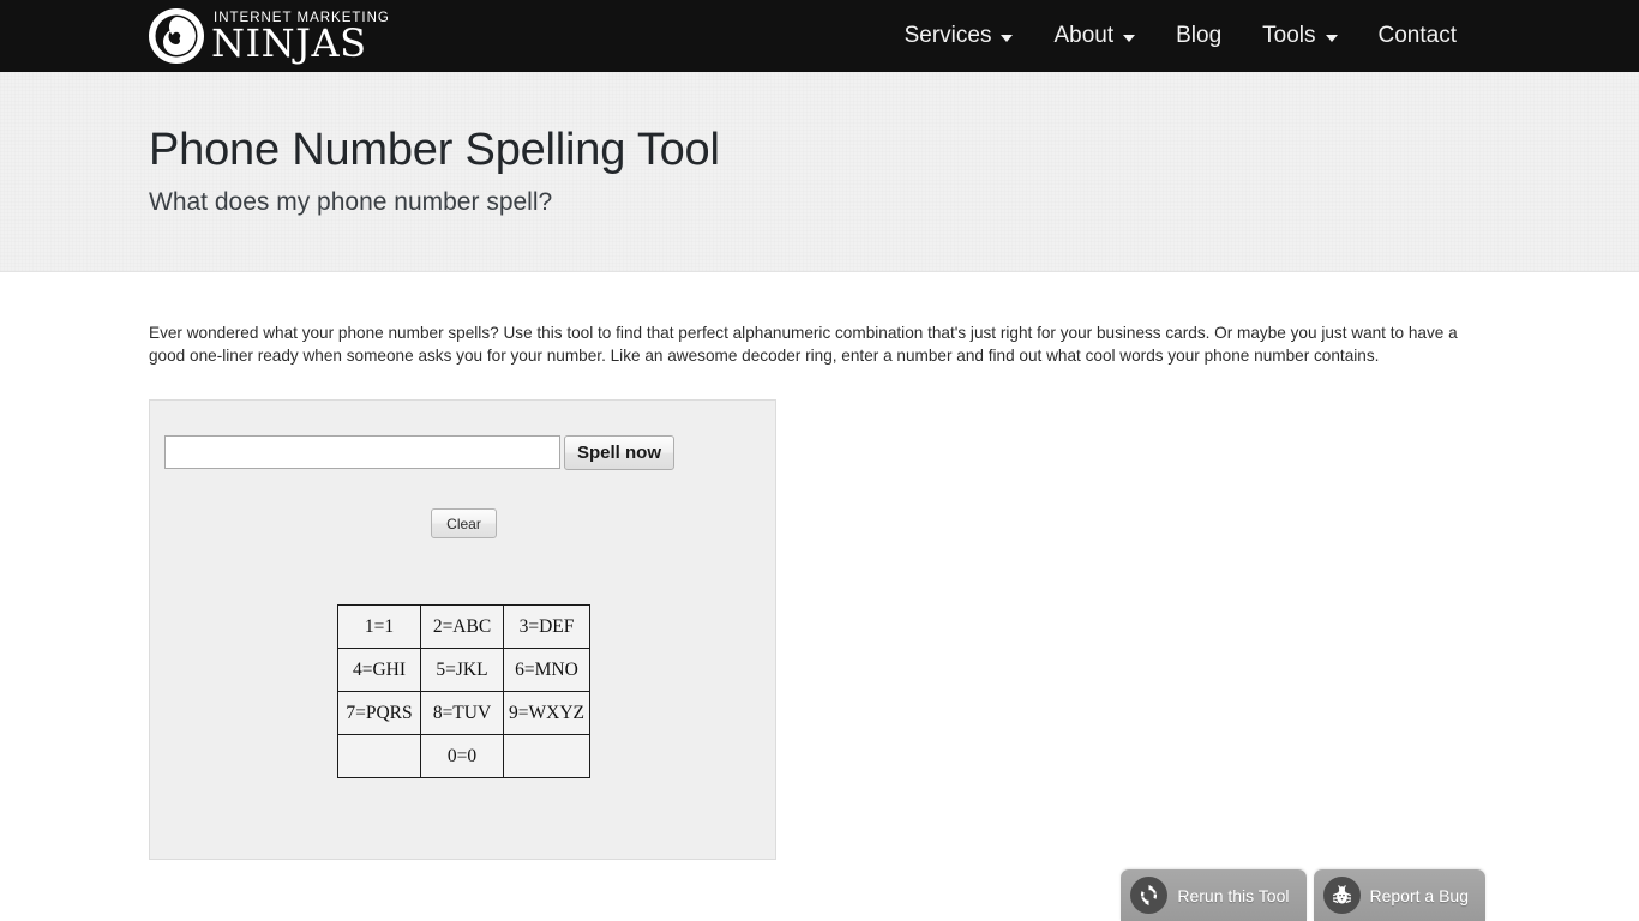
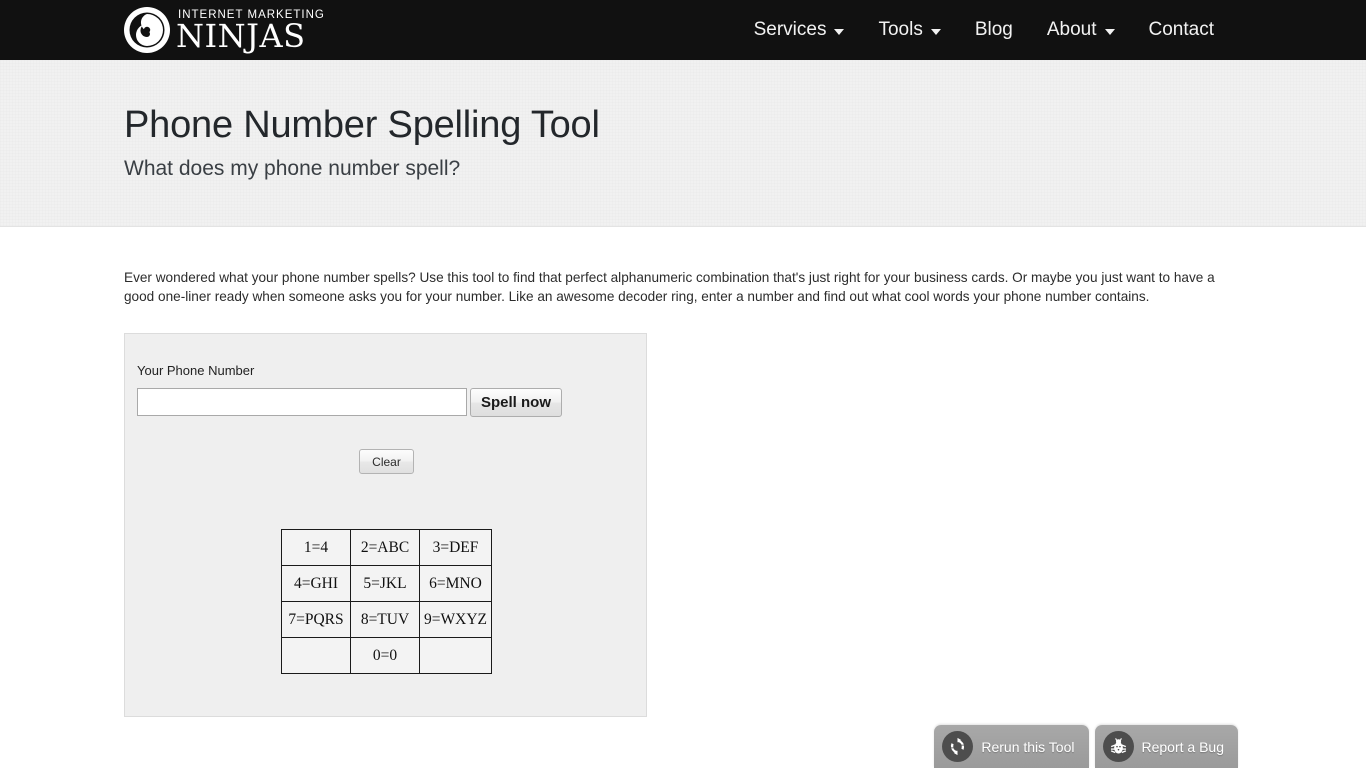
  INTERNET MARKETING
  NINJAS
  Services
- About
+ Tools
  Blog
- Tools
+ About
  Contact
  Phone Number Spelling Tool
  What does my phone number spell?
  Ever wondered what your phone number spells? Use this tool to find that perfect alphanumeric combination that's just right for your business cards. Or maybe you just want to have a good one-liner ready when someone asks you for your number. Like an awesome decoder ring, enter a number and find out what cool words your phone number contains.
+ Your Phone Number
  Spell now
  Clear
- 1=1	2=ABC	3=DEF
+ 1=4	2=ABC	3=DEF
  4=GHI	5=JKL	6=MNO
  7=PQRS	8=TUV	9=WXYZ
  	0=0
  Rerun this Tool
  Report a Bug
